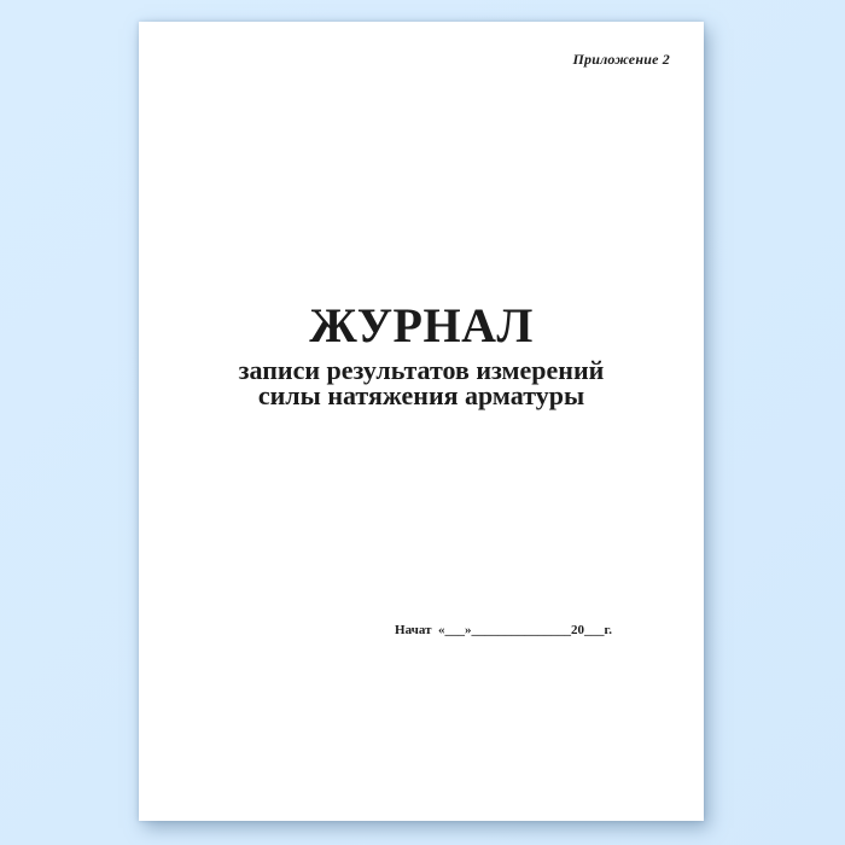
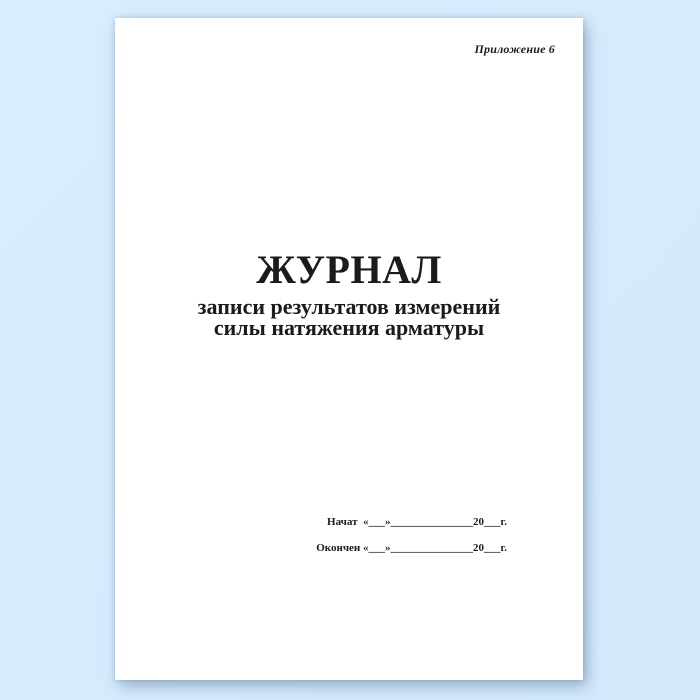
- Приложение 2
+ Приложение 6
  ЖУРНАЛ
  записи результатов измерений
  силы натяжения арматуры
  Начат «___»_______________20___г.
+ Окончен «___»_______________20___г.
